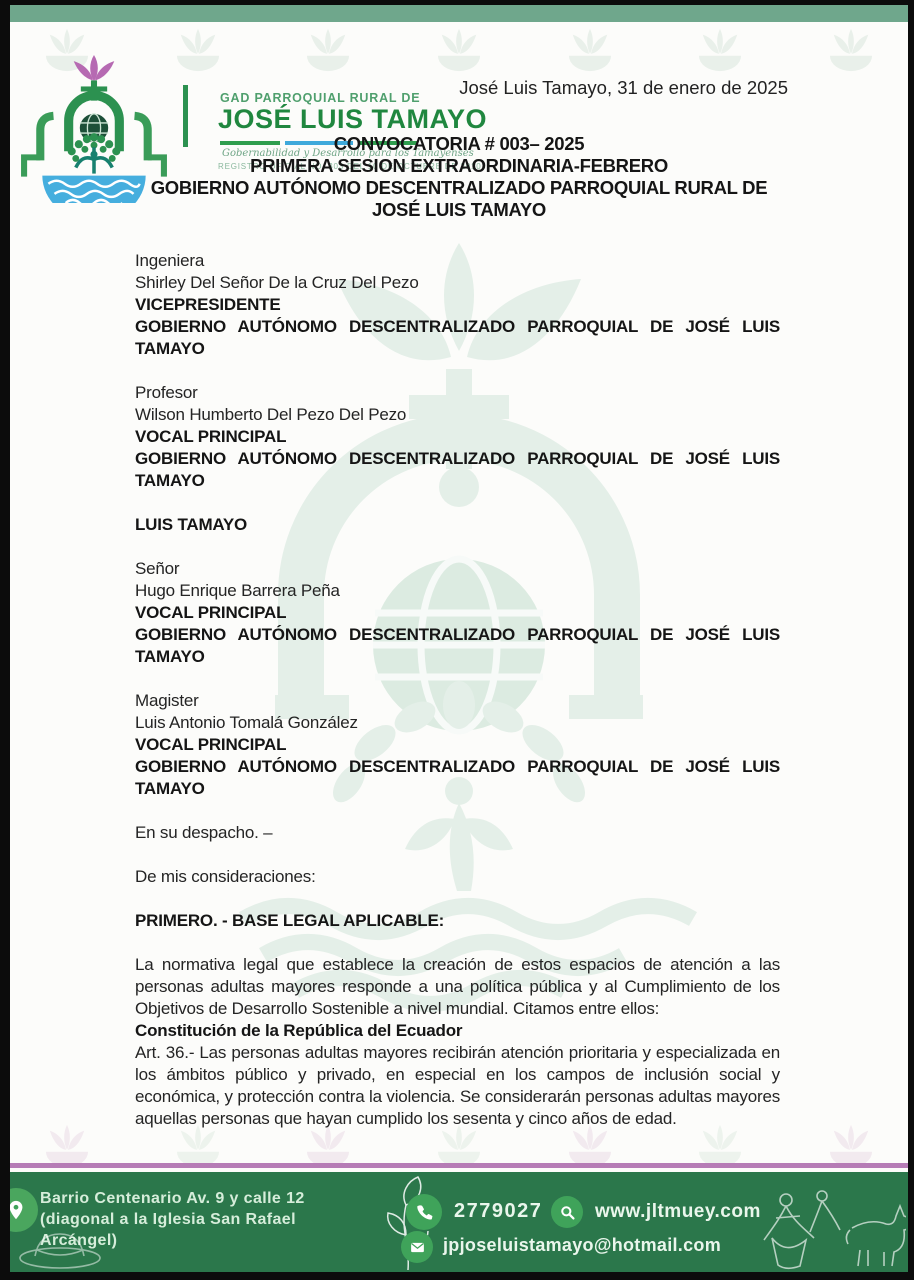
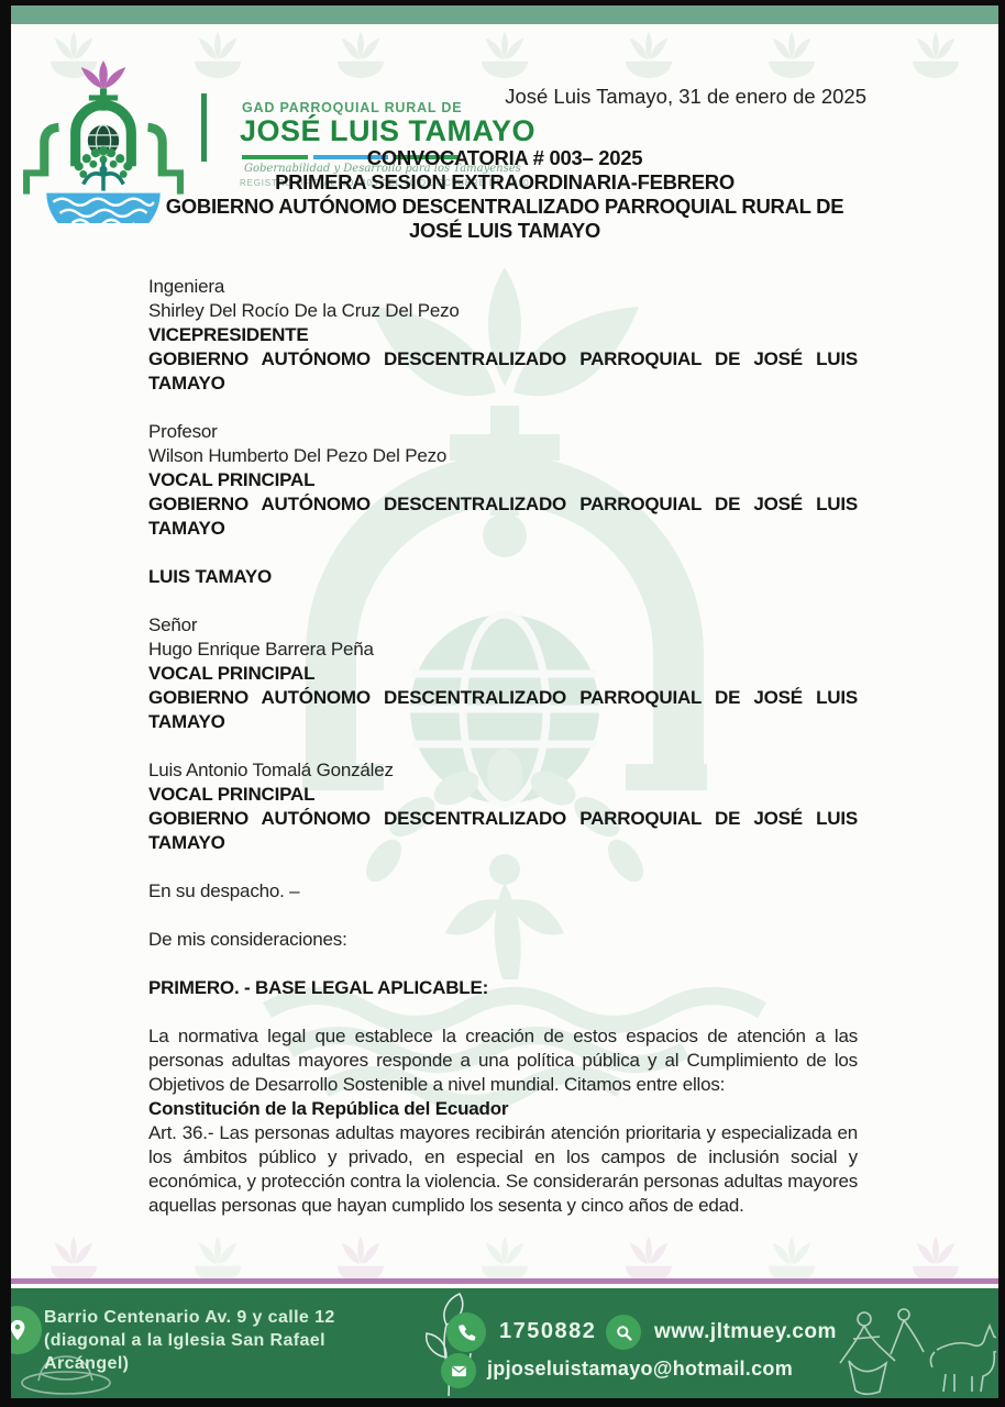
  GAD PARROQUIAL RURAL DE
  JOSÉ LUIS TAMAYO
  Gobernabilidad y Desarrollo para los Tamayenses
  REGISTRO OFICIAL NO. 303 DEL 10 DE OCTUBRE DE 2010
  José Luis Tamayo, 31 de enero de 2025
  CONVOCATORIA # 003– 2025
  PRIMERA SESION EXTRAORDINARIA-FEBRERO
  GOBIERNO AUTÓNOMO DESCENTRALIZADO PARROQUIAL RURAL DE JOSÉ LUIS TAMAYO
  Ingeniera
- Shirley Del Señor De la Cruz Del Pezo
+ Shirley Del Rocío De la Cruz Del Pezo
  VICEPRESIDENTE
  GOBIERNO AUTÓNOMO DESCENTRALIZADO PARROQUIAL DE JOSÉ LUIS TAMAYO
  Profesor
  Wilson Humberto Del Pezo Del Pezo
  VOCAL PRINCIPAL
  GOBIERNO AUTÓNOMO DESCENTRALIZADO PARROQUIAL DE JOSÉ LUIS TAMAYO
  LUIS TAMAYO
  Señor
  Hugo Enrique Barrera Peña
  VOCAL PRINCIPAL
  GOBIERNO AUTÓNOMO DESCENTRALIZADO PARROQUIAL DE JOSÉ LUIS TAMAYO
- Magister
  Luis Antonio Tomalá González
  VOCAL PRINCIPAL
  GOBIERNO AUTÓNOMO DESCENTRALIZADO PARROQUIAL DE JOSÉ LUIS TAMAYO
  En su despacho. –
  De mis consideraciones:
  PRIMERO. - BASE LEGAL APLICABLE:
  La normativa legal que establece la creación de estos espacios de atención a las personas adultas mayores responde a una política pública y al Cumplimiento de los Objetivos de Desarrollo Sostenible a nivel mundial. Citamos entre ellos:
  Constitución de la República del Ecuador
  Art. 36.- Las personas adultas mayores recibirán atención prioritaria y especializada en los ámbitos público y privado, en especial en los campos de inclusión social y económica, y protección contra la violencia. Se considerarán personas adultas mayores aquellas personas que hayan cumplido los sesenta y cinco años de edad.
  Barrio Centenario Av. 9 y calle 12 (diagonal a la Iglesia San Rafael Arcángel)
- 2779027
+ 1750882
  www.jltmuey.com
  jpjoseluistamayo@hotmail.com
